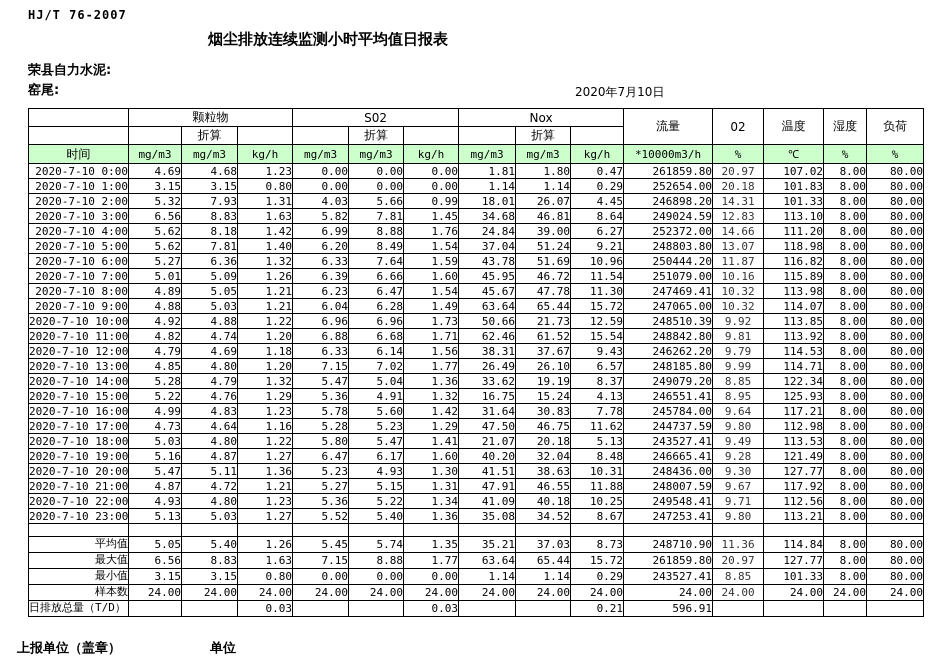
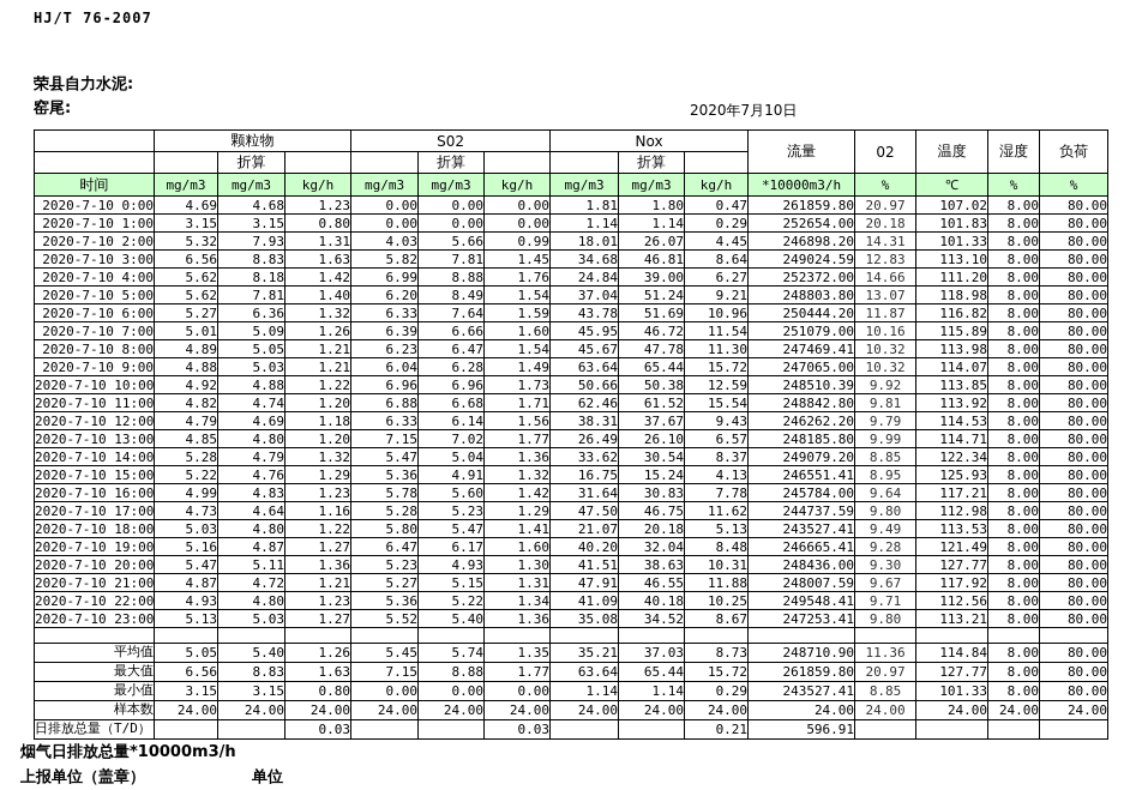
  HJ/T 76-2007
- 烟尘排放连续监测小时平均值日报表
  荣县自力水泥:
  窑尾:
  2020年7月10日
  	颗粒物	S02	Nox	流量	02	温度	湿度	负荷
  		折算			折算			折算
  时间	mg/m3	mg/m3	kg/h	mg/m3	mg/m3	kg/h	mg/m3	mg/m3	kg/h	*10000m3/h	%	℃	%	%
  2020-7-10 0:00	4.69	4.68	1.23	0.00	0.00	0.00	1.81	1.80	0.47	261859.80	20.97	107.02	8.00	80.00
  2020-7-10 1:00	3.15	3.15	0.80	0.00	0.00	0.00	1.14	1.14	0.29	252654.00	20.18	101.83	8.00	80.00
  2020-7-10 2:00	5.32	7.93	1.31	4.03	5.66	0.99	18.01	26.07	4.45	246898.20	14.31	101.33	8.00	80.00
  2020-7-10 3:00	6.56	8.83	1.63	5.82	7.81	1.45	34.68	46.81	8.64	249024.59	12.83	113.10	8.00	80.00
  2020-7-10 4:00	5.62	8.18	1.42	6.99	8.88	1.76	24.84	39.00	6.27	252372.00	14.66	111.20	8.00	80.00
  2020-7-10 5:00	5.62	7.81	1.40	6.20	8.49	1.54	37.04	51.24	9.21	248803.80	13.07	118.98	8.00	80.00
  2020-7-10 6:00	5.27	6.36	1.32	6.33	7.64	1.59	43.78	51.69	10.96	250444.20	11.87	116.82	8.00	80.00
  2020-7-10 7:00	5.01	5.09	1.26	6.39	6.66	1.60	45.95	46.72	11.54	251079.00	10.16	115.89	8.00	80.00
  2020-7-10 8:00	4.89	5.05	1.21	6.23	6.47	1.54	45.67	47.78	11.30	247469.41	10.32	113.98	8.00	80.00
  2020-7-10 9:00	4.88	5.03	1.21	6.04	6.28	1.49	63.64	65.44	15.72	247065.00	10.32	114.07	8.00	80.00
- 2020-7-10 10:00	4.92	4.88	1.22	6.96	6.96	1.73	50.66	21.73	12.59	248510.39	9.92	113.85	8.00	80.00
+ 2020-7-10 10:00	4.92	4.88	1.22	6.96	6.96	1.73	50.66	50.38	12.59	248510.39	9.92	113.85	8.00	80.00
  2020-7-10 11:00	4.82	4.74	1.20	6.88	6.68	1.71	62.46	61.52	15.54	248842.80	9.81	113.92	8.00	80.00
  2020-7-10 12:00	4.79	4.69	1.18	6.33	6.14	1.56	38.31	37.67	9.43	246262.20	9.79	114.53	8.00	80.00
  2020-7-10 13:00	4.85	4.80	1.20	7.15	7.02	1.77	26.49	26.10	6.57	248185.80	9.99	114.71	8.00	80.00
- 2020-7-10 14:00	5.28	4.79	1.32	5.47	5.04	1.36	33.62	19.19	8.37	249079.20	8.85	122.34	8.00	80.00
+ 2020-7-10 14:00	5.28	4.79	1.32	5.47	5.04	1.36	33.62	30.54	8.37	249079.20	8.85	122.34	8.00	80.00
  2020-7-10 15:00	5.22	4.76	1.29	5.36	4.91	1.32	16.75	15.24	4.13	246551.41	8.95	125.93	8.00	80.00
  2020-7-10 16:00	4.99	4.83	1.23	5.78	5.60	1.42	31.64	30.83	7.78	245784.00	9.64	117.21	8.00	80.00
  2020-7-10 17:00	4.73	4.64	1.16	5.28	5.23	1.29	47.50	46.75	11.62	244737.59	9.80	112.98	8.00	80.00
  2020-7-10 18:00	5.03	4.80	1.22	5.80	5.47	1.41	21.07	20.18	5.13	243527.41	9.49	113.53	8.00	80.00
  2020-7-10 19:00	5.16	4.87	1.27	6.47	6.17	1.60	40.20	32.04	8.48	246665.41	9.28	121.49	8.00	80.00
  2020-7-10 20:00	5.47	5.11	1.36	5.23	4.93	1.30	41.51	38.63	10.31	248436.00	9.30	127.77	8.00	80.00
  2020-7-10 21:00	4.87	4.72	1.21	5.27	5.15	1.31	47.91	46.55	11.88	248007.59	9.67	117.92	8.00	80.00
  2020-7-10 22:00	4.93	4.80	1.23	5.36	5.22	1.34	41.09	40.18	10.25	249548.41	9.71	112.56	8.00	80.00
  2020-7-10 23:00	5.13	5.03	1.27	5.52	5.40	1.36	35.08	34.52	8.67	247253.41	9.80	113.21	8.00	80.00
  平均值	5.05	5.40	1.26	5.45	5.74	1.35	35.21	37.03	8.73	248710.90	11.36	114.84	8.00	80.00
  最大值	6.56	8.83	1.63	7.15	8.88	1.77	63.64	65.44	15.72	261859.80	20.97	127.77	8.00	80.00
  最小值	3.15	3.15	0.80	0.00	0.00	0.00	1.14	1.14	0.29	243527.41	8.85	101.33	8.00	80.00
  样本数	24.00	24.00	24.00	24.00	24.00	24.00	24.00	24.00	24.00	24.00	24.00	24.00	24.00	24.00
  日排放总量（T/D）			0.03			0.03			0.21	596.91
+ 烟气日排放总量*10000m3/h
  上报单位（盖章）
  单位
